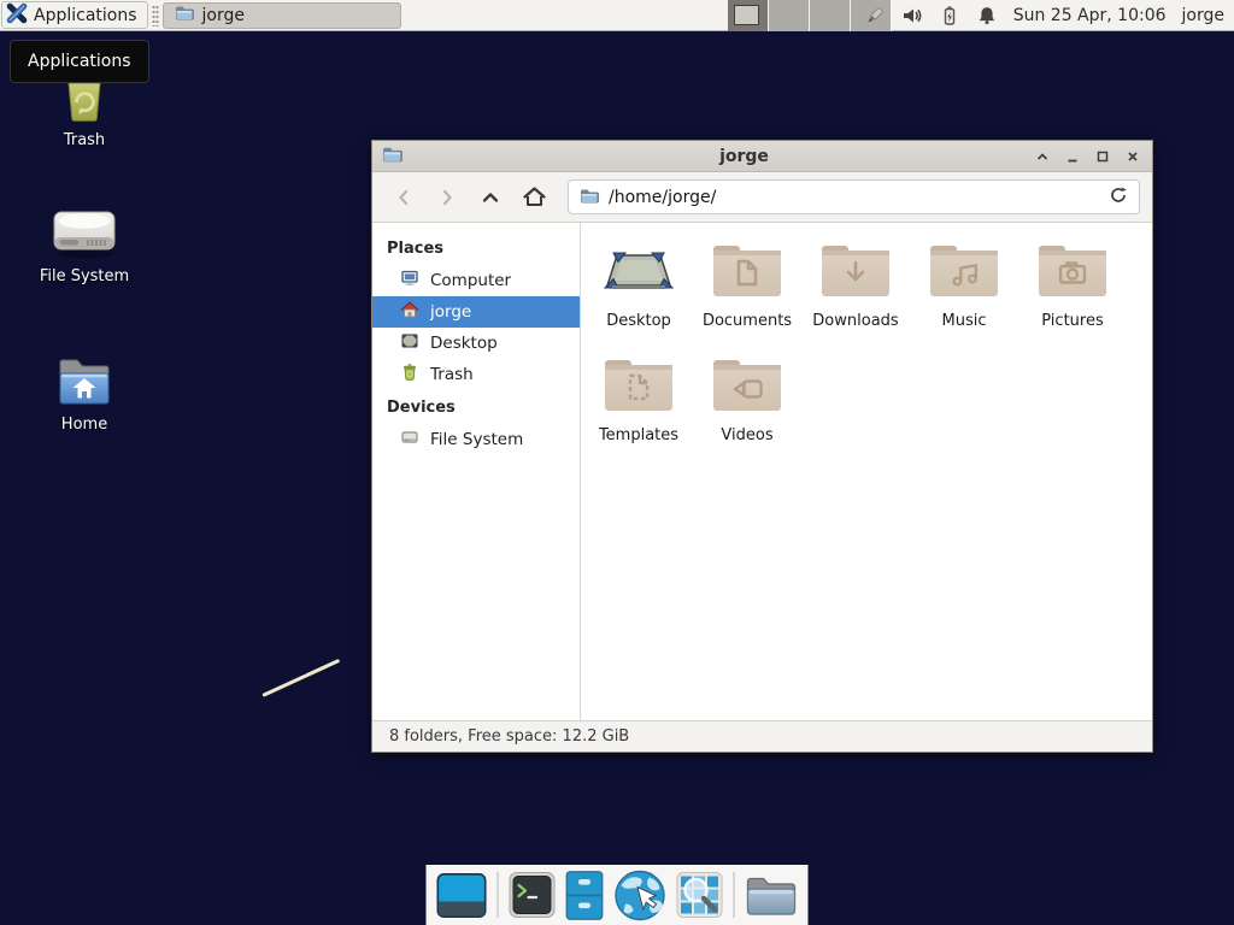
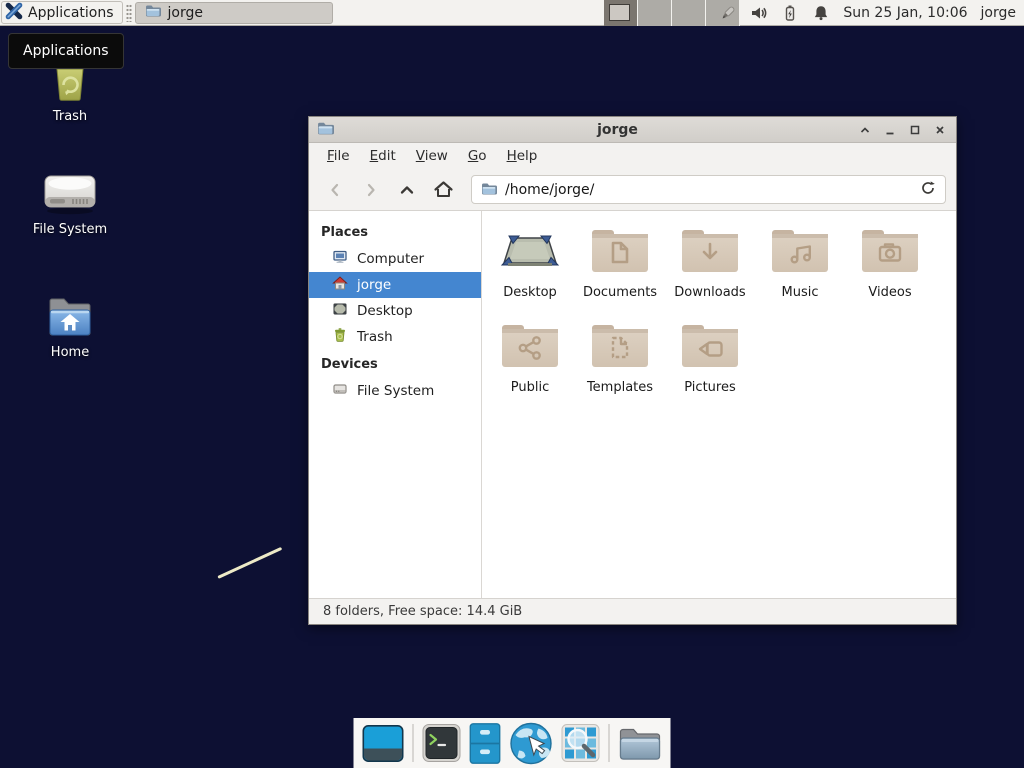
  Applications
  jorge
- Sun 25 Apr, 10:06
+ Sun 25 Jan, 10:06
  jorge
  Applications
  Trash
  File System
  Home
  jorge
+ File
+ Edit
+ View
+ Go
+ Help
  /home/jorge/
  Places
  Computer
  jorge
  Desktop
  Trash
  Devices
  File System
  Desktop
  Documents
  Downloads
  Music
- Pictures
+ Videos
+ Public
  Templates
- Videos
+ Pictures
- 8 folders, Free space: 12.2 GiB
+ 8 folders, Free space: 14.4 GiB
